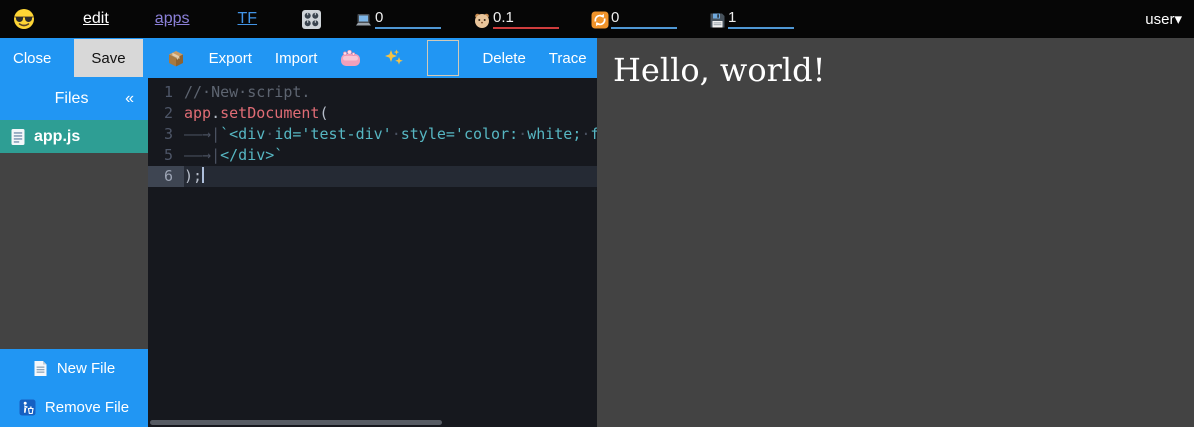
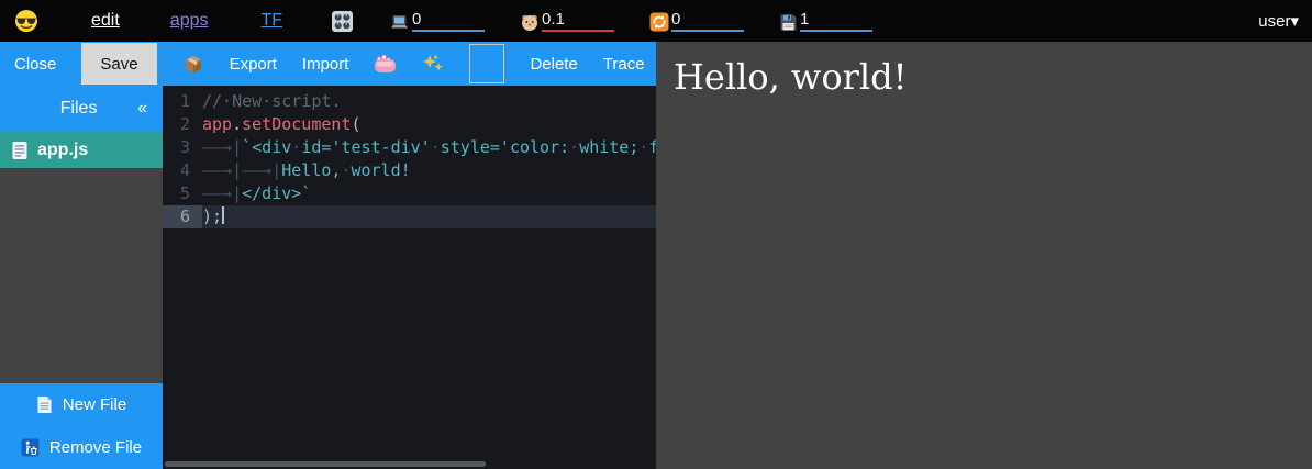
  edit
  apps
  TF
  0
  0.1
  0
  1
  user▾
  Close
  Save
  Export
  Import
  Delete
  Trace
  Files
  «
  app.js
  New File
  Remove File
  1
  //·New·script.
  2
  app.setDocument(
  3
  ——→|`<div·id='test-div'·style='color:·white;·f
+ 4
+ ——→|——→|Hello,·world!
  5
  ——→|</div>`
  6
  );
  Hello, world!
